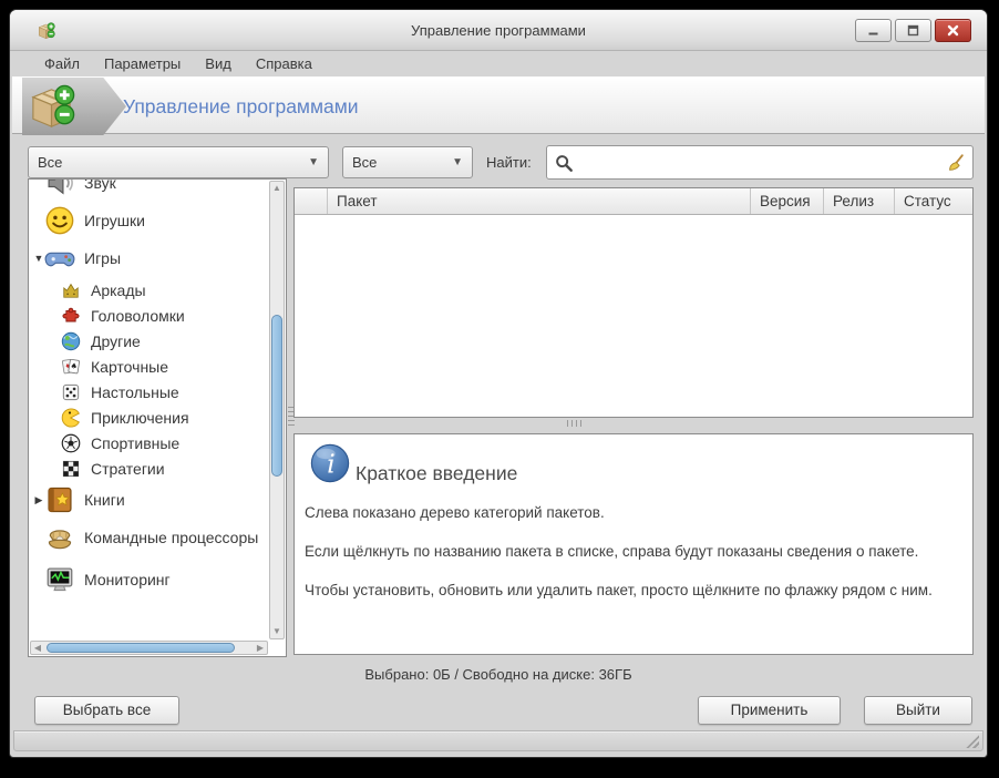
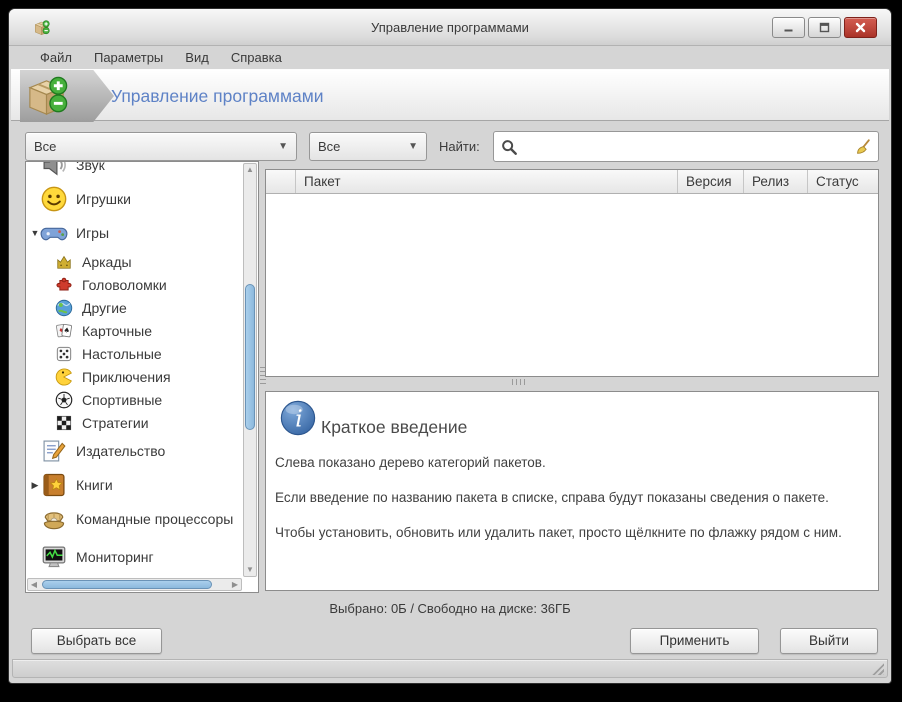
  Управление программами
  Файл
  Параметры
  Вид
  Справка
  Управление программами
  Все
  ▼
  Все
  ▼
  Найти:
  Звук
  Игрушки
  ▼
  Игры
  Аркады
  Головоломки
  Другие
  Карточные
  Настольные
  Приключения
  Спортивные
  Стратегии
+ Издательство
  ▶
  Книги
  Командные процессоры
  Мониторинг
  ▲
  ▼
  ◀
  ▶
  Пакет
  Версия
  Релиз
  Статус
  i
  Краткое введение
  Слева показано дерево категорий пакетов.
- Если щёлкнуть по названию пакета в списке, справа будут показаны сведения о пакете.
+ Если введение по названию пакета в списке, справа будут показаны сведения о пакете.
  Чтобы установить, обновить или удалить пакет, просто щёлкните по флажку рядом с ним.
  Выбрано: 0Б / Свободно на диске: 36ГБ
  Выбрать все
  Применить
  Выйти
